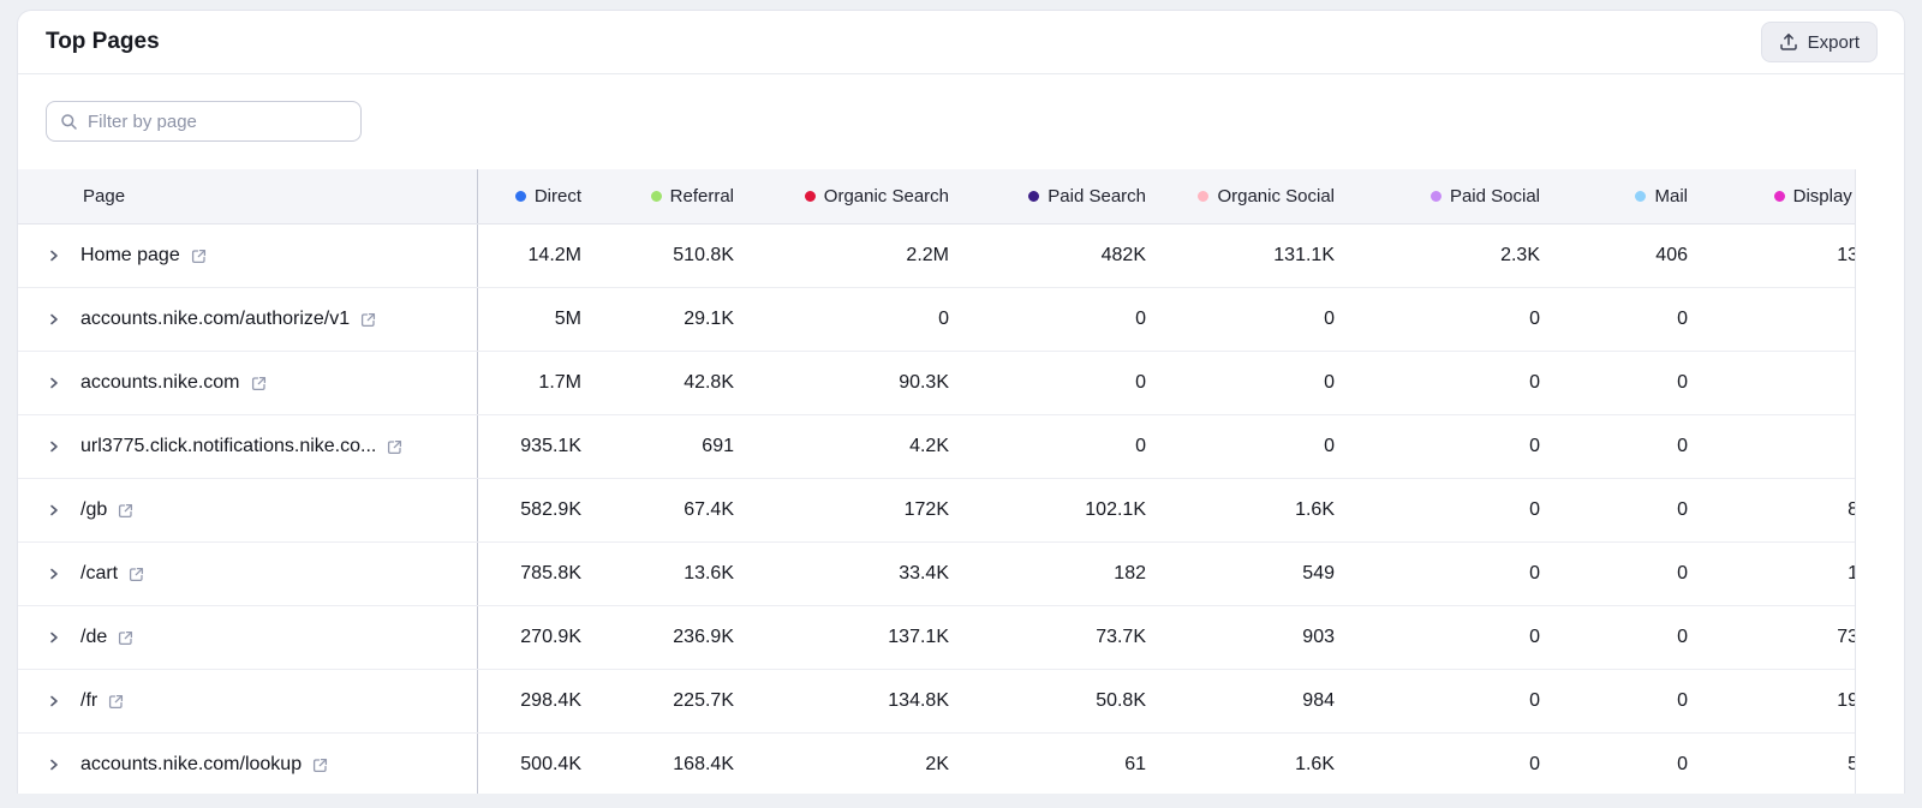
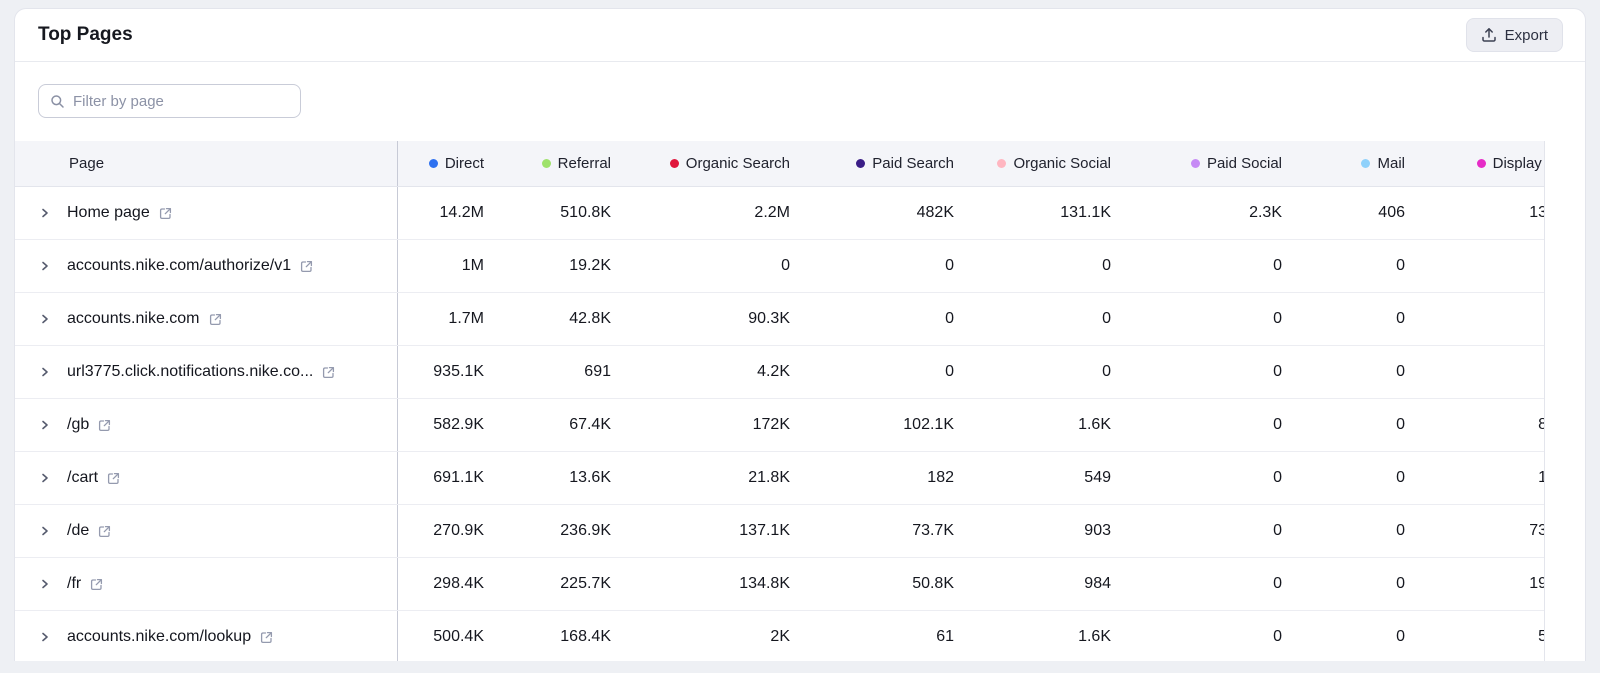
  Top Pages
  Export
  Filter by page
  Page
  Direct
  Referral
  Organic Search
  Paid Search
  Organic Social
  Paid Social
  Mail
  Display
  Home page
  14.2M
  510.8K
  2.2M
  482K
  131.1K
  2.3K
  406
  accounts.nike.com/authorize/v1
- 5M
+ 1M
- 29.1K
+ 19.2K
  0
  0
  0
  0
  0
  accounts.nike.com
  1.7M
  42.8K
  90.3K
  0
  0
  0
  0
  url3775.click.notifications.nike.co...
  935.1K
  691
  4.2K
  0
  0
  0
  0
  /gb
  582.9K
  67.4K
  172K
  102.1K
  1.6K
  0
  0
  /cart
- 785.8K
+ 691.1K
  13.6K
- 33.4K
+ 21.8K
  182
  549
  0
  0
  /de
  270.9K
  236.9K
  137.1K
  73.7K
  903
  0
  0
  /fr
  298.4K
  225.7K
  134.8K
  50.8K
  984
  0
  0
  accounts.nike.com/lookup
  500.4K
  168.4K
  2K
  61
  1.6K
  0
  0
